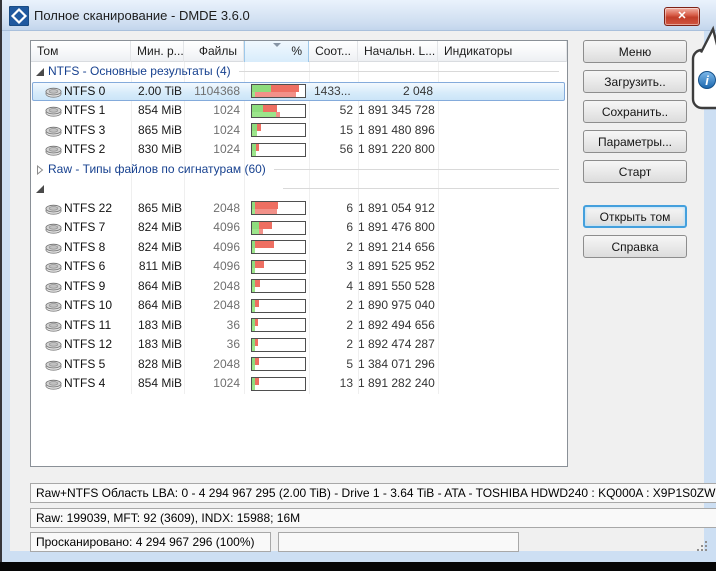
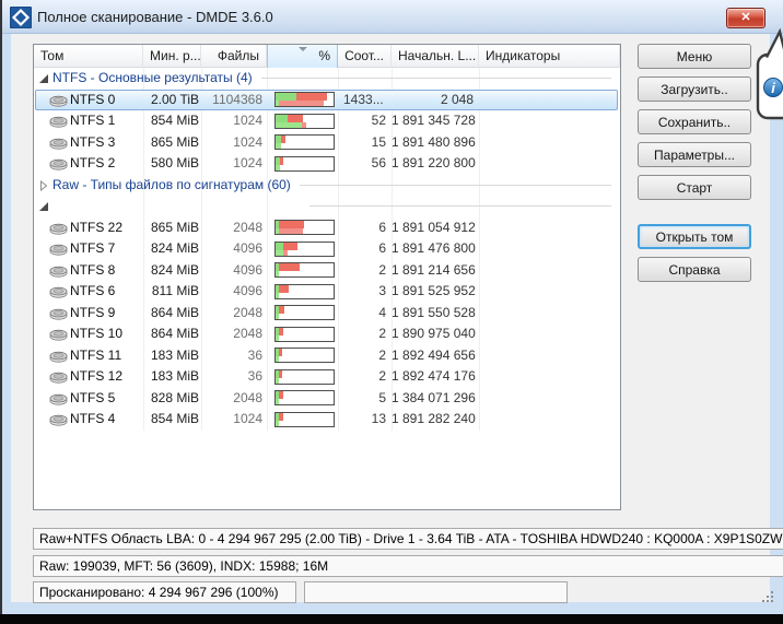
  Полное сканирование - DMDE 3.6.0
  ✕
  Том
  Мин. р...
  Файлы
  %
  Соот...
  Начальн. L...
  Индикаторы
  NTFS - Основные результаты (4)
  NTFS 0
  2.00 TiB
  1104368
  1433...
  2 048
  NTFS 1
  854 MiB
  1024
  52
  1 891 345 728
  NTFS 3
  865 MiB
  1024
  15
  1 891 480 896
  NTFS 2
- 830 MiB
+ 580 MiB
  1024
  56
  1 891 220 800
  Raw - Типы файлов по сигнатурам (60)
  NTFS 22
  865 MiB
  2048
  6
  1 891 054 912
  NTFS 7
  824 MiB
  4096
  6
  1 891 476 800
  NTFS 8
  824 MiB
  4096
  2
  1 891 214 656
  NTFS 6
  811 MiB
  4096
  3
  1 891 525 952
  NTFS 9
  864 MiB
  2048
  4
  1 891 550 528
  NTFS 10
  864 MiB
  2048
  2
  1 890 975 040
  NTFS 11
  183 MiB
  36
  2
  1 892 494 656
  NTFS 12
  183 MiB
  36
  2
- 1 892 474 287
+ 1 892 474 176
  NTFS 5
  828 MiB
  2048
  5
  1 384 071 296
  NTFS 4
  854 MiB
  1024
  13
  1 891 282 240
  Меню
  Загрузить..
  Сохранить..
  Параметры...
  Старт
  Открыть том
  Справка
  Raw+NTFS Область LBA: 0 - 4 294 967 295 (2.00 TiB) - Drive 1 - 3.64 TiB - ATA - TOSHIBA HDWD240 : KQ000A : X9P1S0ZW
- Raw: 199039, MFT: 92 (3609), INDX: 15988; 16M
+ Raw: 199039, MFT: 56 (3609), INDX: 15988; 16M
  Просканировано: 4 294 967 296 (100%)
  i
